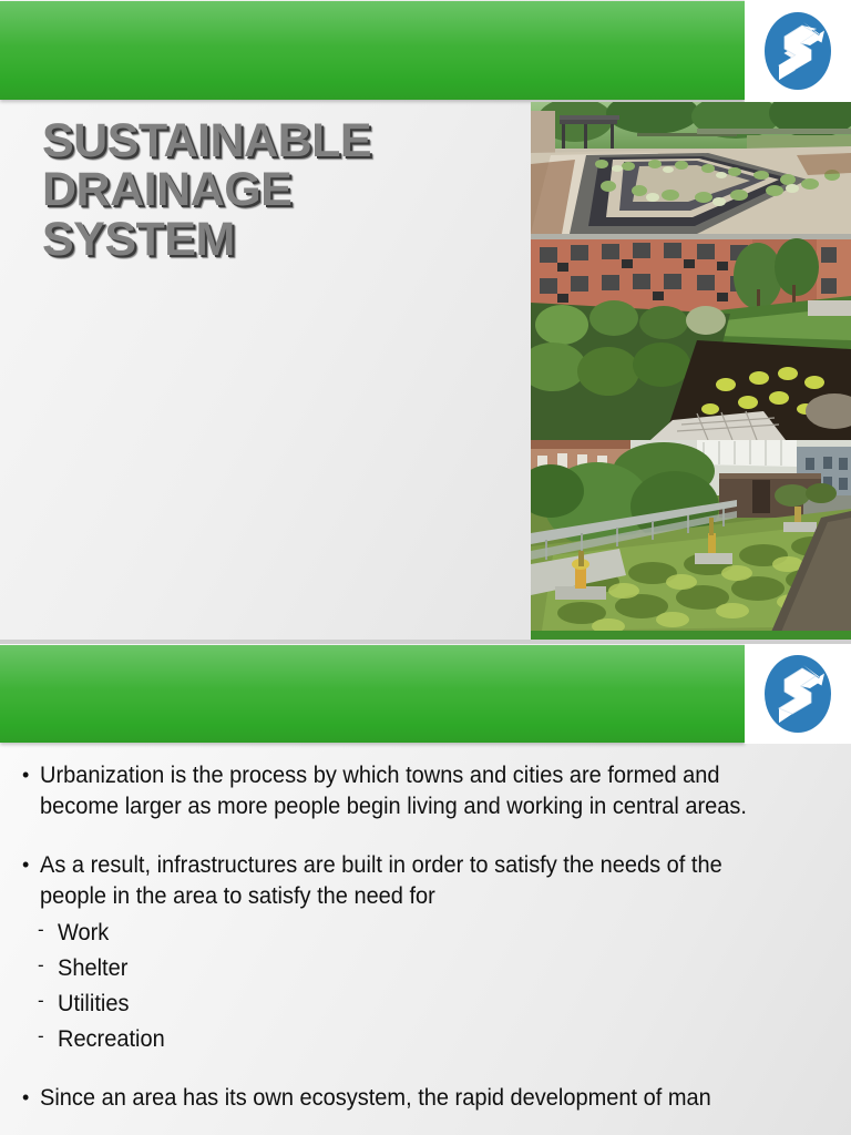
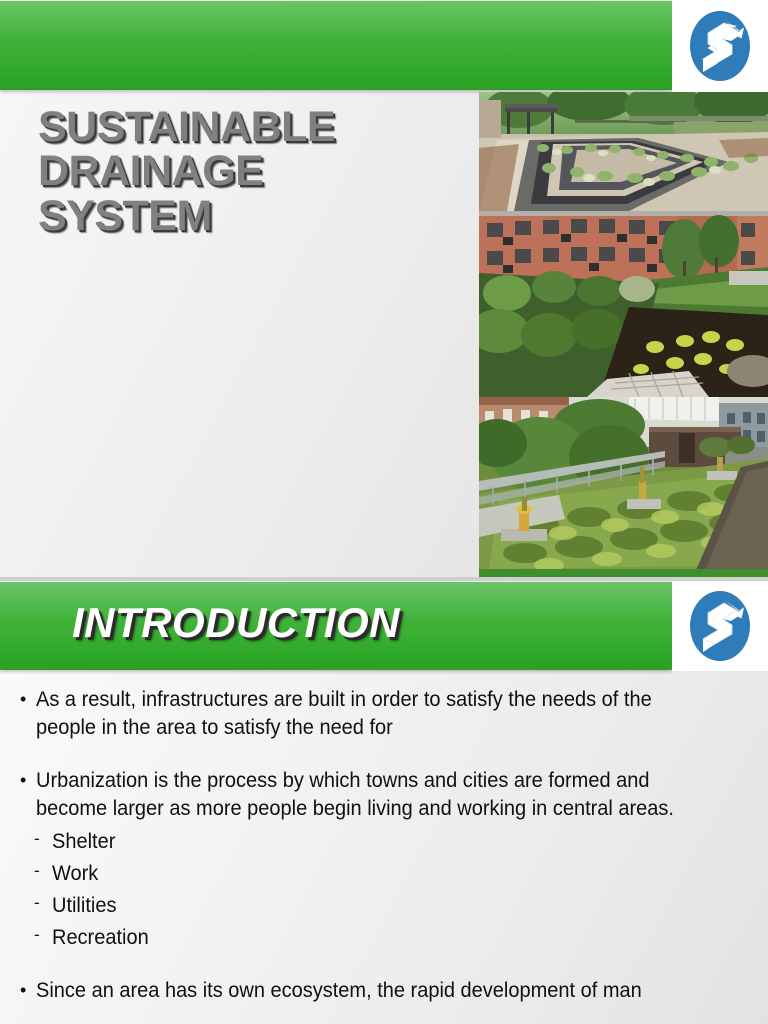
  SUSTAINABLE
  DRAINAGE
  SYSTEM
+ INTRODUCTION
  •
- Urbanization is the process by which towns and cities are formed and become larger as more people begin living and working in central areas.
+ As a result, infrastructures are built in order to satisfy the needs of the people in the area to satisfy the need for
  •
- As a result, infrastructures are built in order to satisfy the needs of the people in the area to satisfy the need for
+ Urbanization is the process by which towns and cities are formed and become larger as more people begin living and working in central areas.
  -
- Work
+ Shelter
  -
- Shelter
+ Work
  -
  Utilities
  -
  Recreation
  •
  Since an area has its own ecosystem, the rapid development of man
